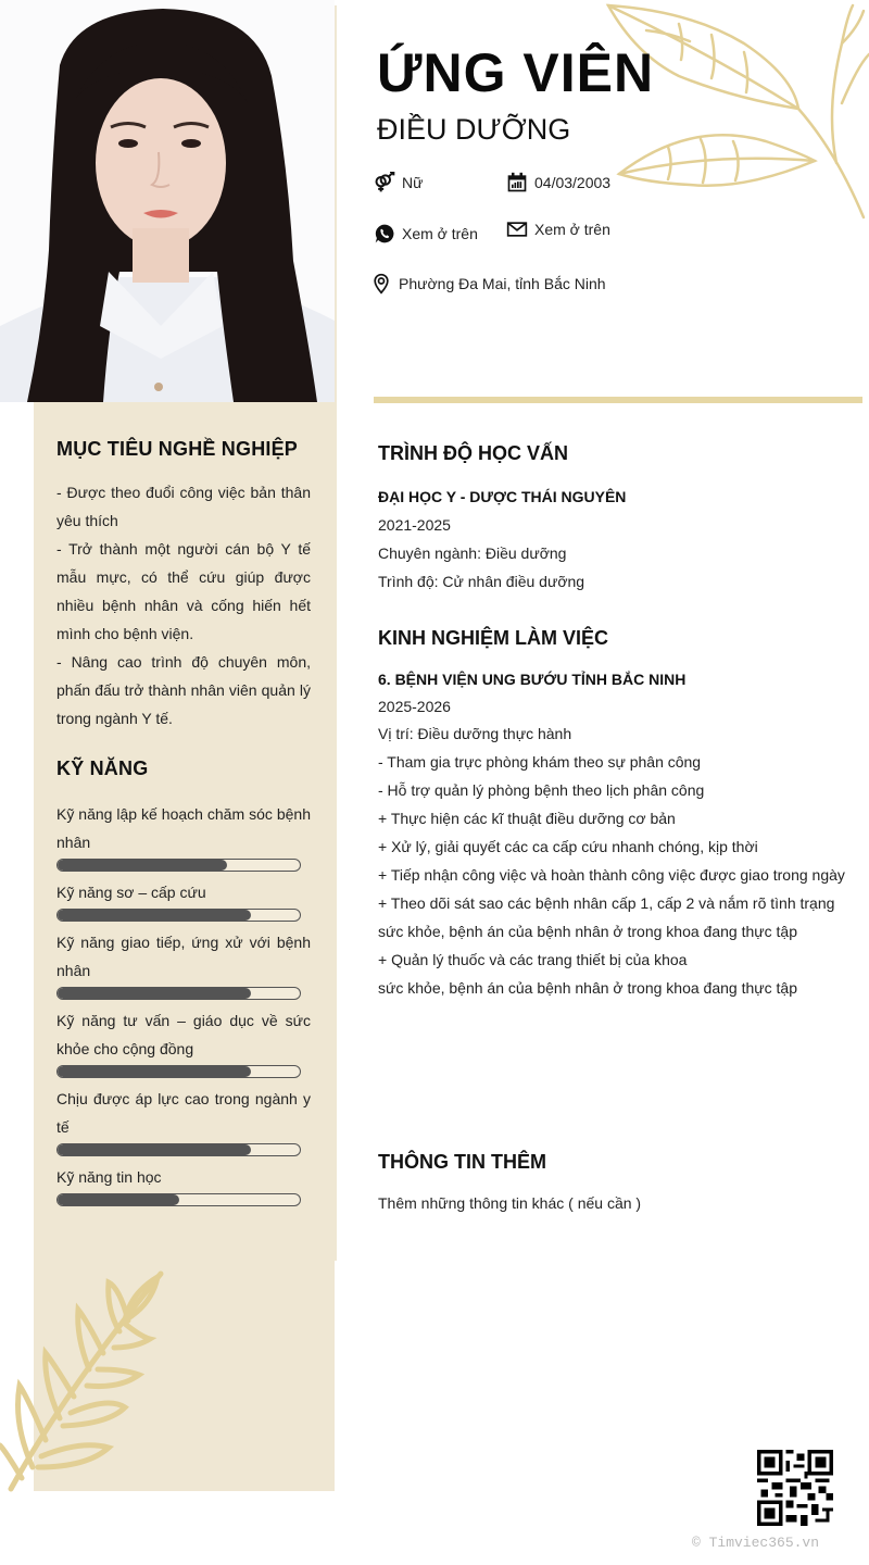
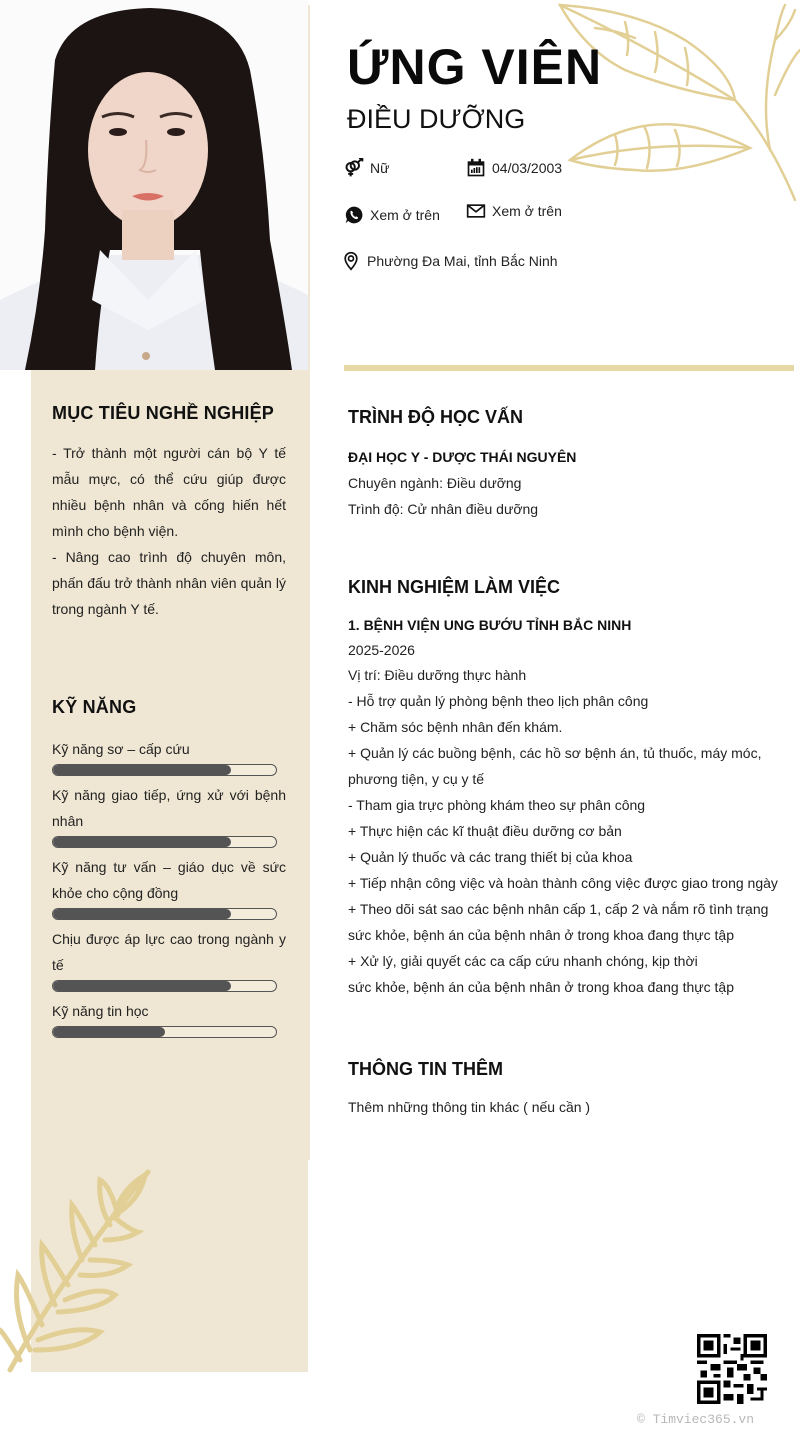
  MỤC TIÊU NGHỀ NGHIỆP
- - Được theo đuổi công việc bản thân yêu thích
  - Trở thành một người cán bộ Y tế mẫu mực, có thể cứu giúp được nhiều bệnh nhân và cống hiến hết mình cho bệnh viện.
  - Nâng cao trình độ chuyên môn, phấn đấu trở thành nhân viên quản lý trong ngành Y tế.
  KỸ NĂNG
- Kỹ năng lập kế hoạch chăm sóc bệnh nhân
  Kỹ năng sơ – cấp cứu
  Kỹ năng giao tiếp, ứng xử với bệnh nhân
  Kỹ năng tư vấn – giáo dục về sức khỏe cho cộng đồng
  Chịu được áp lực cao trong ngành y tế
  Kỹ năng tin học
  ỨNG VIÊN
  ĐIỀU DƯỠNG
  Nữ
  04/03/2003
  Xem ở trên
  Xem ở trên
  Phường Đa Mai, tỉnh Bắc Ninh
  TRÌNH ĐỘ HỌC VẤN
  ĐẠI HỌC Y - DƯỢC THÁI NGUYÊN
- 2021-2025
  Chuyên ngành: Điều dưỡng
  Trình độ: Cử nhân điều dưỡng
  KINH NGHIỆM LÀM VIỆC
- 6. BỆNH VIỆN UNG BƯỚU TỈNH BẮC NINH
+ 1. BỆNH VIỆN UNG BƯỚU TỈNH BẮC NINH
  2025-2026
  Vị trí: Điều dưỡng thực hành
- - Tham gia trực phòng khám theo sự phân công
+ - Hỗ trợ quản lý phòng bệnh theo lịch phân công
+ + Chăm sóc bệnh nhân đến khám.
+ + Quản lý các buồng bệnh, các hồ sơ bệnh án, tủ thuốc, máy móc, phương tiện, y cụ y tế
- - Hỗ trợ quản lý phòng bệnh theo lịch phân công
+ - Tham gia trực phòng khám theo sự phân công
  + Thực hiện các kĩ thuật điều dưỡng cơ bản
- + Xử lý, giải quyết các ca cấp cứu nhanh chóng, kịp thời
+ + Quản lý thuốc và các trang thiết bị của khoa
  + Tiếp nhận công việc và hoàn thành công việc được giao trong ngày
  + Theo dõi sát sao các bệnh nhân cấp 1, cấp 2 và nắm rõ tình trạng sức khỏe, bệnh án của bệnh nhân ở trong khoa đang thực tập
- + Quản lý thuốc và các trang thiết bị của khoa
+ + Xử lý, giải quyết các ca cấp cứu nhanh chóng, kịp thời
  sức khỏe, bệnh án của bệnh nhân ở trong khoa đang thực tập
  THÔNG TIN THÊM
  Thêm những thông tin khác ( nếu cần )
  © Timviec365.vn
